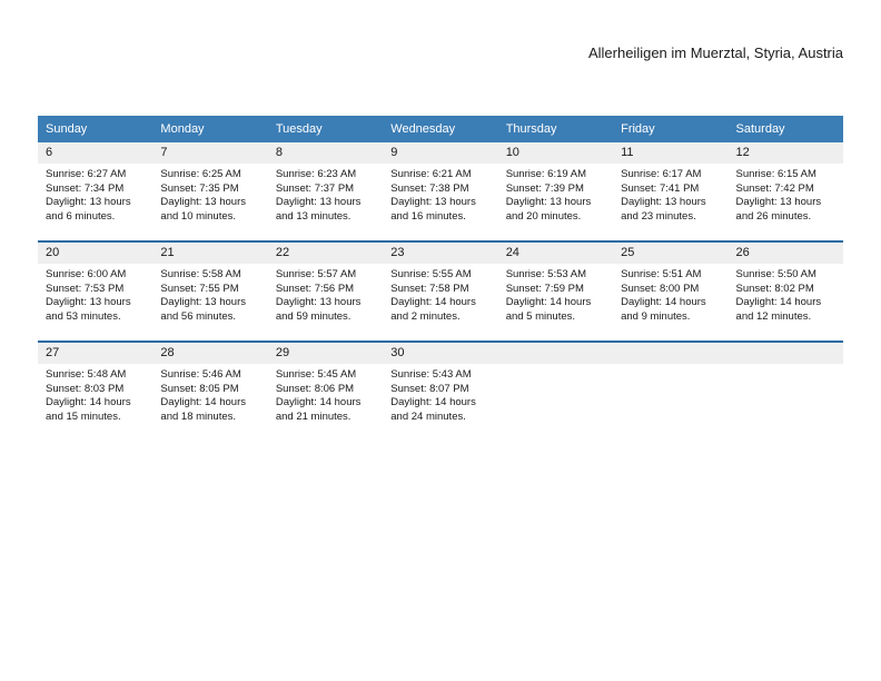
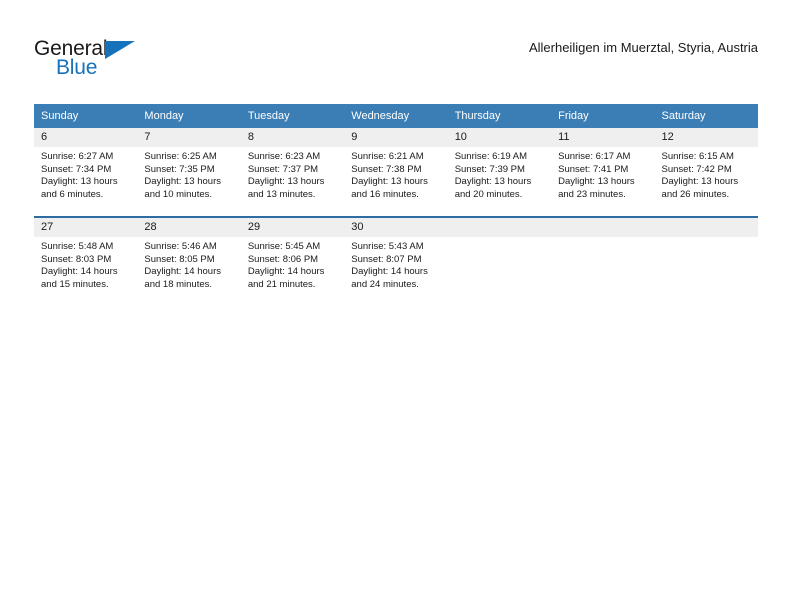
+ General
+ Blue
  Allerheiligen im Muerztal, Styria, Austria
  Sunday	Monday	Tuesday	Wednesday	Thursday	Friday	Saturday
  6Sunrise: 6:27 AMSunset: 7:34 PMDaylight: 13 hoursand 6 minutes.	7Sunrise: 6:25 AMSunset: 7:35 PMDaylight: 13 hoursand 10 minutes.	8Sunrise: 6:23 AMSunset: 7:37 PMDaylight: 13 hoursand 13 minutes.	9Sunrise: 6:21 AMSunset: 7:38 PMDaylight: 13 hoursand 16 minutes.	10Sunrise: 6:19 AMSunset: 7:39 PMDaylight: 13 hoursand 20 minutes.	11Sunrise: 6:17 AMSunset: 7:41 PMDaylight: 13 hoursand 23 minutes.	12Sunrise: 6:15 AMSunset: 7:42 PMDaylight: 13 hoursand 26 minutes.
- 20Sunrise: 6:00 AMSunset: 7:53 PMDaylight: 13 hoursand 53 minutes.	21Sunrise: 5:58 AMSunset: 7:55 PMDaylight: 13 hoursand 56 minutes.	22Sunrise: 5:57 AMSunset: 7:56 PMDaylight: 13 hoursand 59 minutes.	23Sunrise: 5:55 AMSunset: 7:58 PMDaylight: 14 hoursand 2 minutes.	24Sunrise: 5:53 AMSunset: 7:59 PMDaylight: 14 hoursand 5 minutes.	25Sunrise: 5:51 AMSunset: 8:00 PMDaylight: 14 hoursand 9 minutes.	26Sunrise: 5:50 AMSunset: 8:02 PMDaylight: 14 hoursand 12 minutes.
  27Sunrise: 5:48 AMSunset: 8:03 PMDaylight: 14 hoursand 15 minutes.	28Sunrise: 5:46 AMSunset: 8:05 PMDaylight: 14 hoursand 18 minutes.	29Sunrise: 5:45 AMSunset: 8:06 PMDaylight: 14 hoursand 21 minutes.	30Sunrise: 5:43 AMSunset: 8:07 PMDaylight: 14 hoursand 24 minutes.
